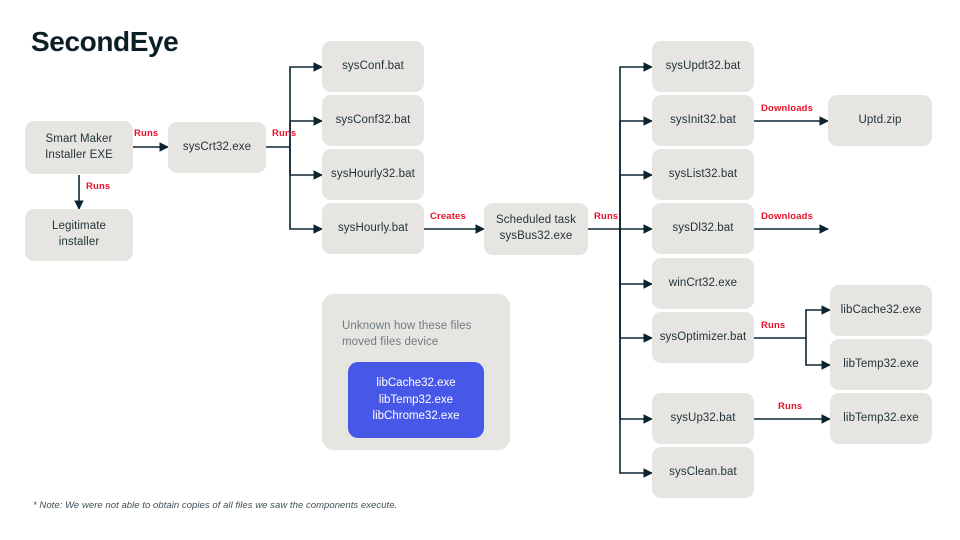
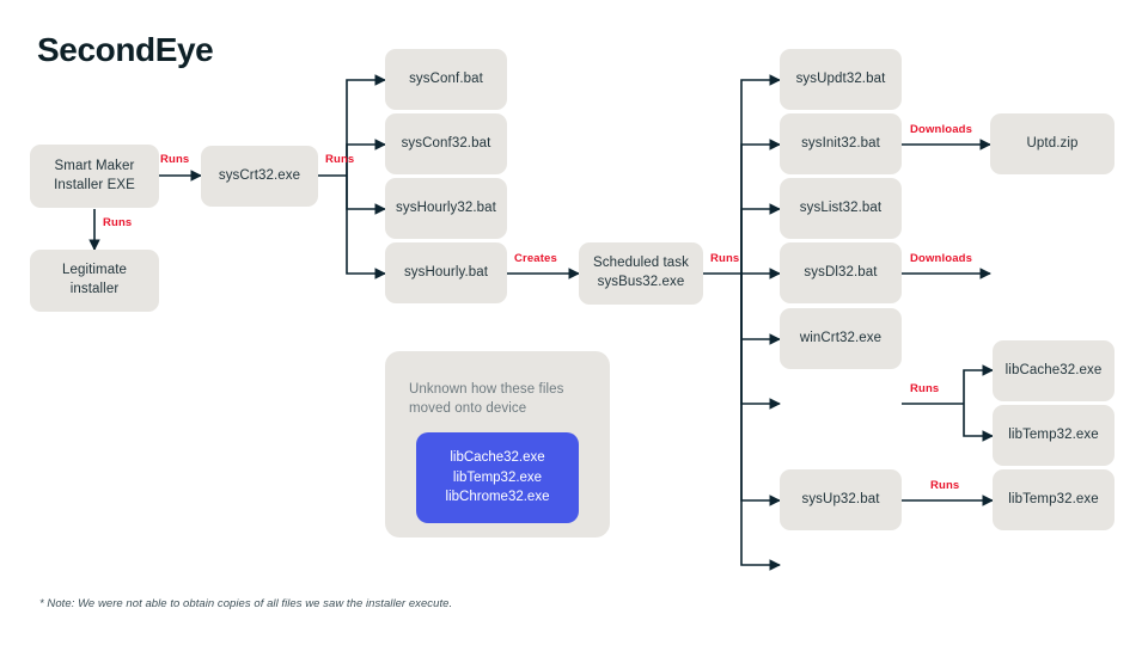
  SecondEye
  Smart Maker
  Installer EXE
  Legitimate
  installer
  sysCrt32.exe
  sysConf.bat
  sysConf32.bat
  sysHourly32.bat
  sysHourly.bat
  Scheduled task
  sysBus32.exe
  sysUpdt32.bat
  sysInit32.bat
  sysList32.bat
  sysDl32.bat
  winCrt32.exe
- sysOptimizer.bat
  sysUp32.bat
- sysClean.bat
  Uptd.zip
  libCache32.exe
  libTemp32.exe
  libTemp32.exe
  Runs
  Runs
  Runs
  Creates
  Runs
  Downloads
  Downloads
  Runs
  Runs
- Unknown how these files moved files device
+ Unknown how these files moved onto device
  libCache32.exe
  libTemp32.exe
  libChrome32.exe
- * Note: We were not able to obtain copies of all files we saw the components execute.
+ * Note: We were not able to obtain copies of all files we saw the installer execute.
